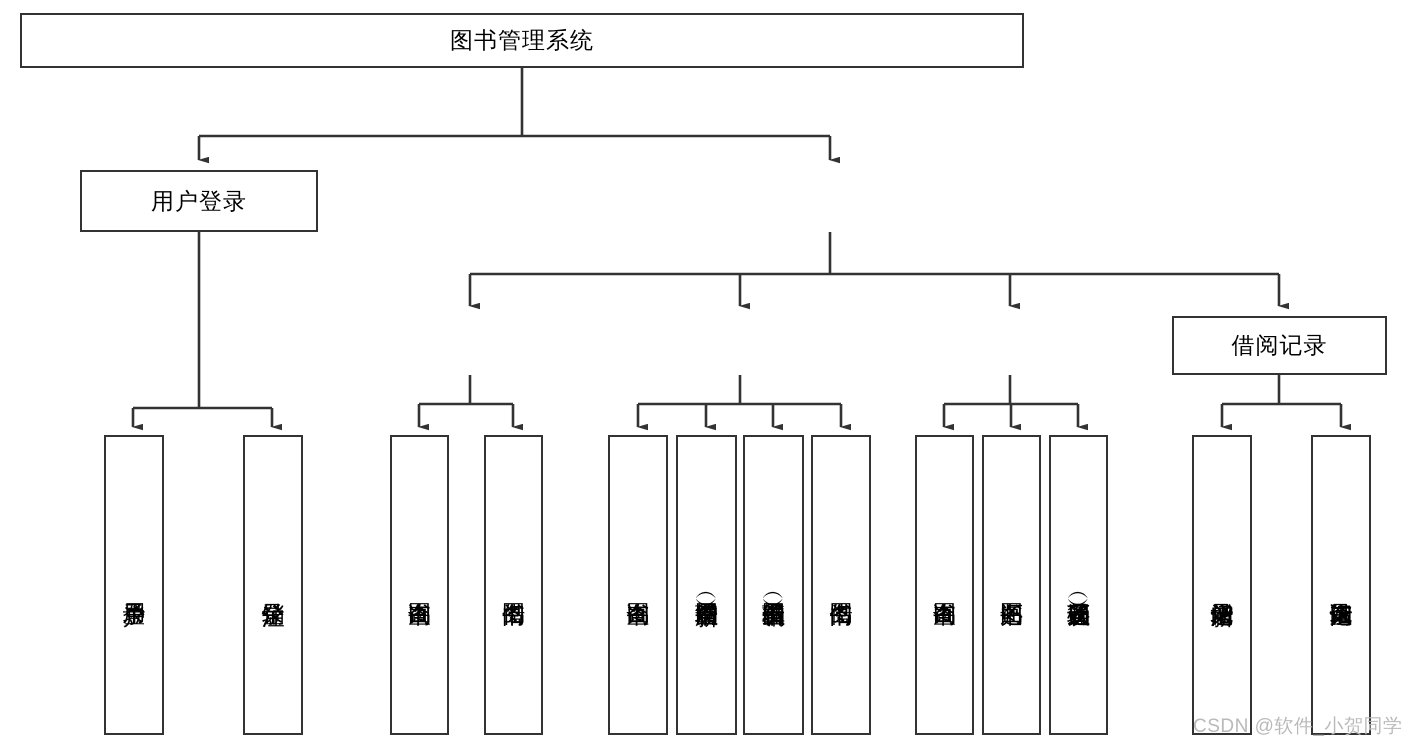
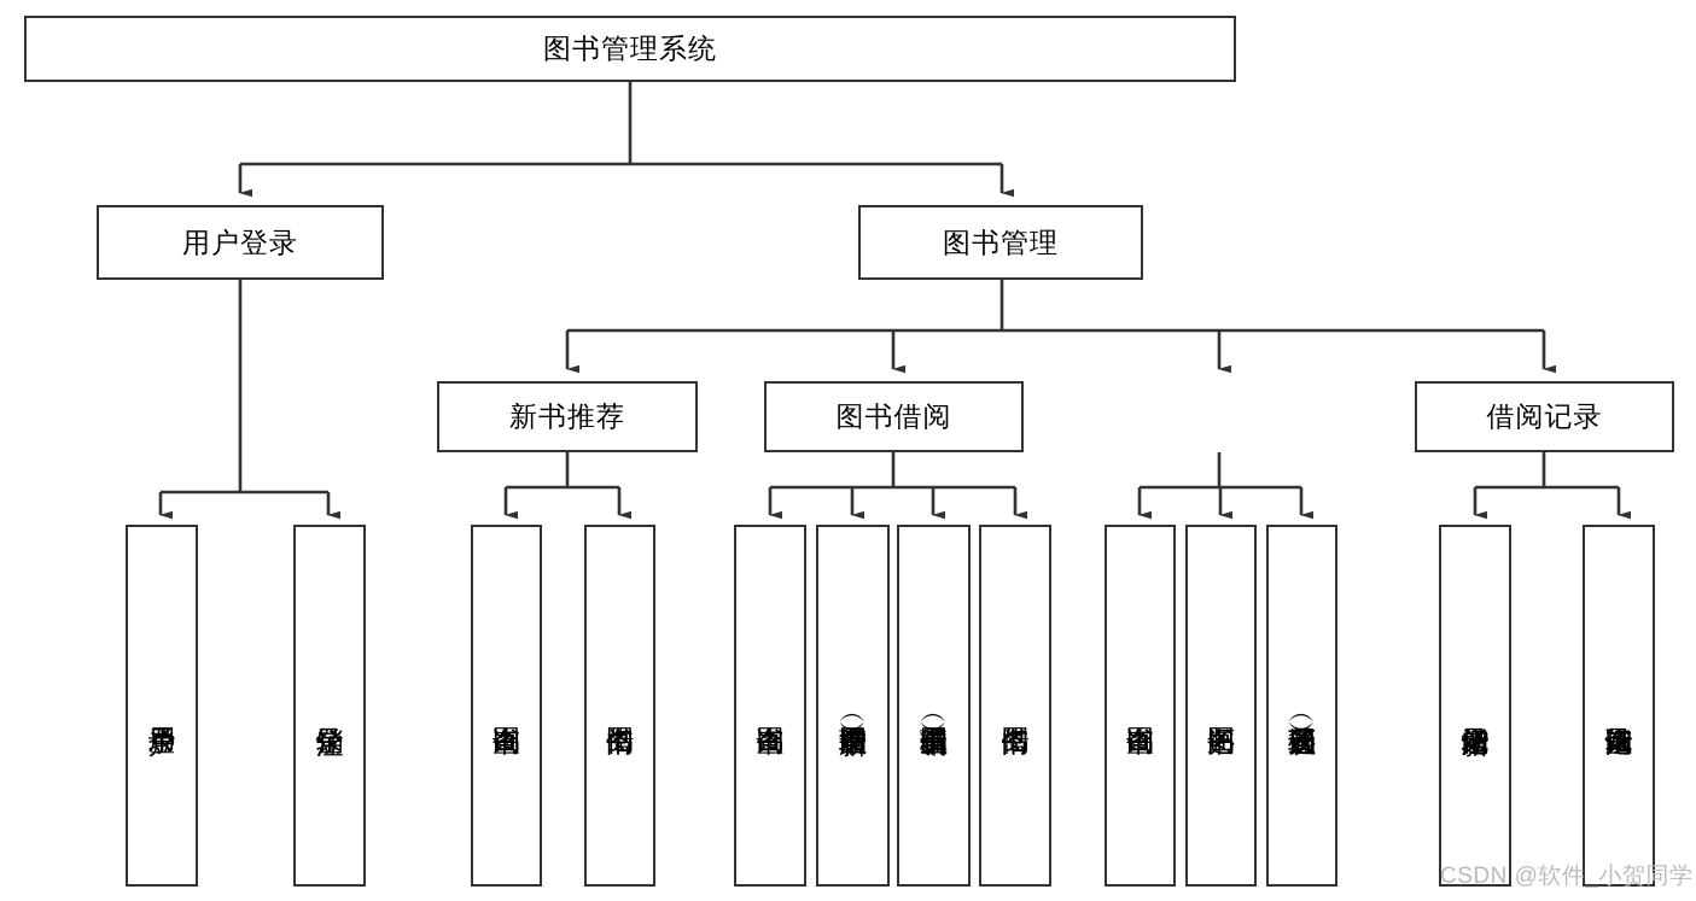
  图书管理系统
  用户登录
+ 图书管理
+ 新书推荐
+ 图书借阅
  借阅记录
  CSDN @软件_小贺同学
